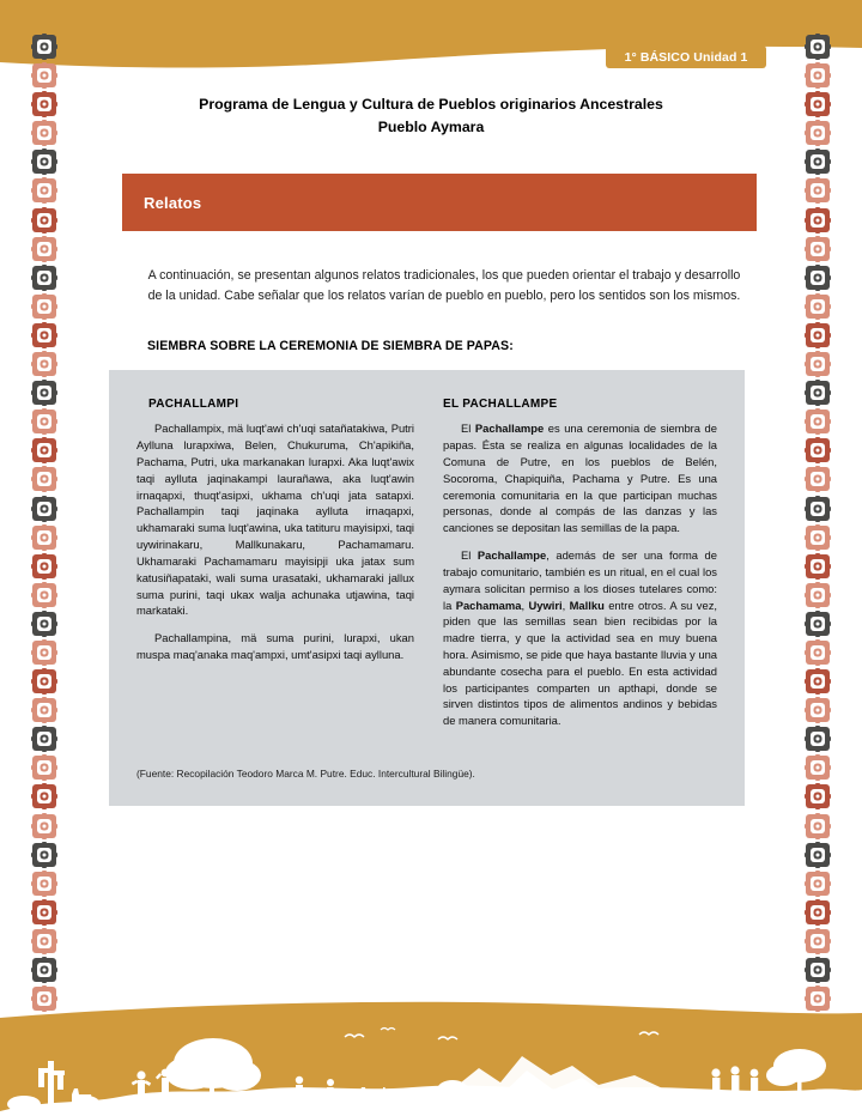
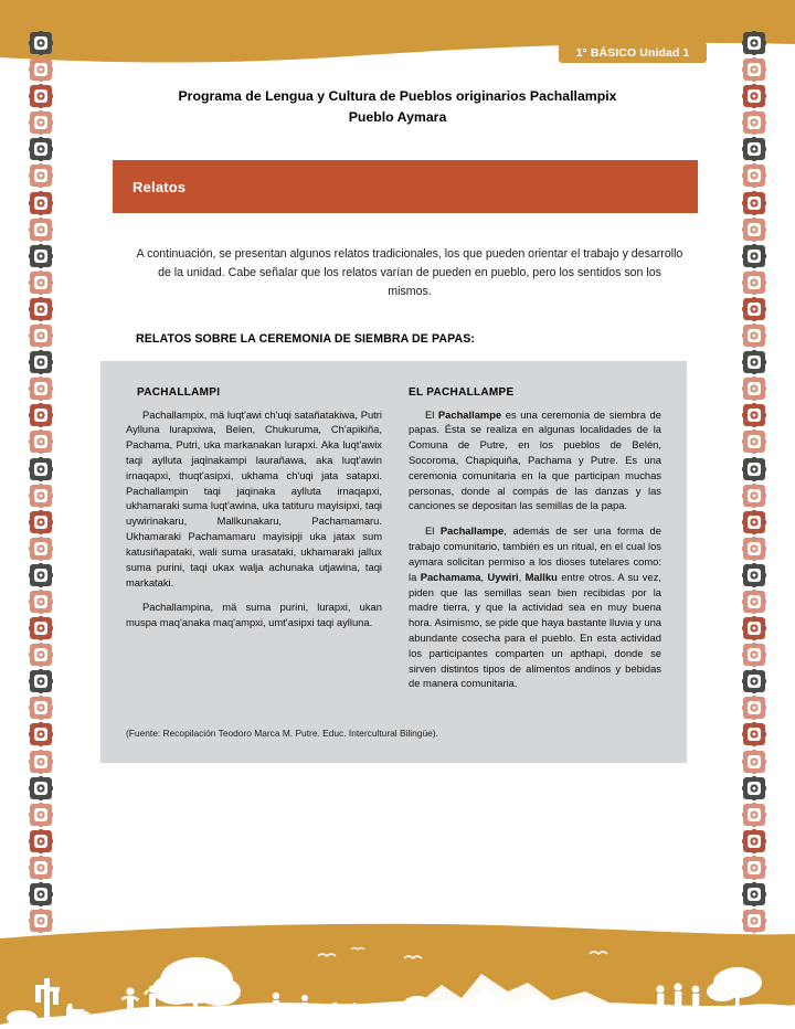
  1° BÁSICO Unidad 1
- Programa de Lengua y Cultura de Pueblos originarios Ancestrales
+ Programa de Lengua y Cultura de Pueblos originarios Pachallampix
  Pueblo Aymara
  Relatos
- A continuación, se presentan algunos relatos tradicionales, los que pueden orientar el trabajo y desarrollo de la unidad. Cabe señalar que los relatos varían de pueblo en pueblo, pero los sentidos son los mismos.
+ A continuación, se presentan algunos relatos tradicionales, los que pueden orientar el trabajo y desarrollo de la unidad. Cabe señalar que los relatos varían de pueden en pueblo, pero los sentidos son los mismos.
- SIEMBRA SOBRE LA CEREMONIA DE SIEMBRA DE PAPAS:
+ RELATOS SOBRE LA CEREMONIA DE SIEMBRA DE PAPAS:
  PACHALLAMPI
  Pachallampix, mä luqt'awi ch'uqi satañatakiwa, Putri Aylluna lurapxiwa, Belen, Chukuruma, Ch'apikiña, Pachama, Putri, uka markanakan lurapxi. Aka luqt'awix taqi aylluta jaqinakampi laurañawa, aka luqt'awin irnaqapxi, thuqt'asipxi, ukhama ch'uqi jata satapxi. Pachallampin taqi jaqinaka aylluta irnaqapxi, ukhamaraki suma luqt'awina, uka tatituru mayisipxi, taqi uywirinakaru, Mallkunakaru, Pachamamaru. Ukhamaraki Pachamamaru mayisipji uka jatax sum katusiñapataki, wali suma urasataki, ukhamaraki jallux suma purini, taqi ukax walja achunaka utjawina, taqi markataki.
  Pachallampina, mä suma purini, lurapxi, ukan muspa maq'anaka maq'ampxi, umt'asipxi taqi aylluna.
  EL PACHALLAMPE
  El Pachallampe es una ceremonia de siembra de papas. Ésta se realiza en algunas localidades de la Comuna de Putre, en los pueblos de Belén, Socoroma, Chapiquiña, Pachama y Putre. Es una ceremonia comunitaria en la que participan muchas personas, donde al compás de las danzas y las canciones se depositan las semillas de la papa.
  El Pachallampe, además de ser una forma de trabajo comunitario, también es un ritual, en el cual los aymara solicitan permiso a los dioses tutelares como: la Pachamama, Uywiri, Mallku entre otros. A su vez, piden que las semillas sean bien recibidas por la madre tierra, y que la actividad sea en muy buena hora. Asimismo, se pide que haya bastante lluvia y una abundante cosecha para el pueblo. En esta actividad los participantes comparten un apthapi, donde se sirven distintos tipos de alimentos andinos y bebidas de manera comunitaria.
  (Fuente: Recopilación Teodoro Marca M. Putre. Educ. Intercultural Bilingüe).
